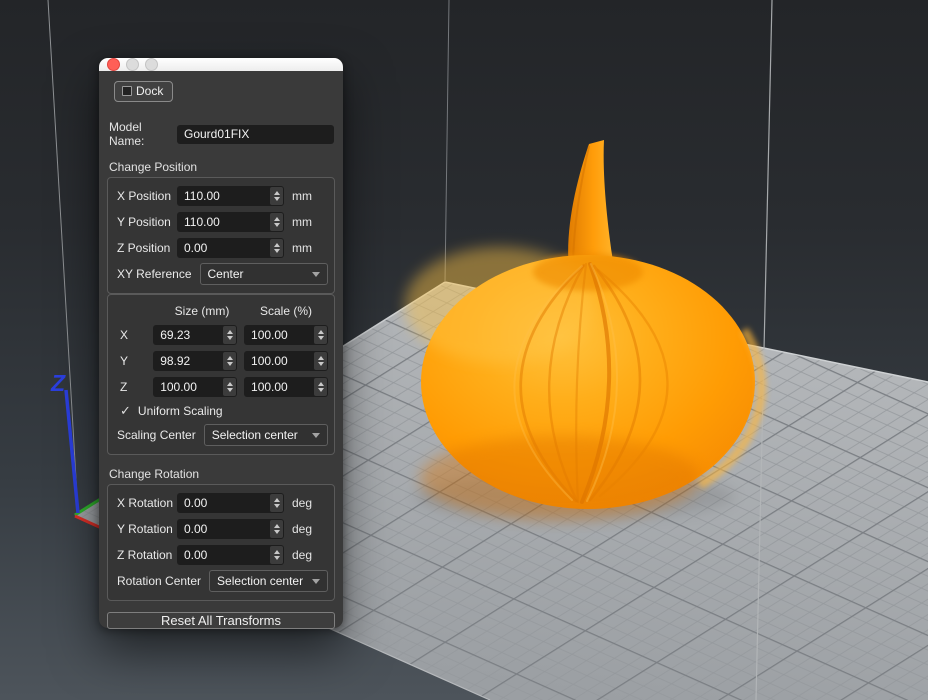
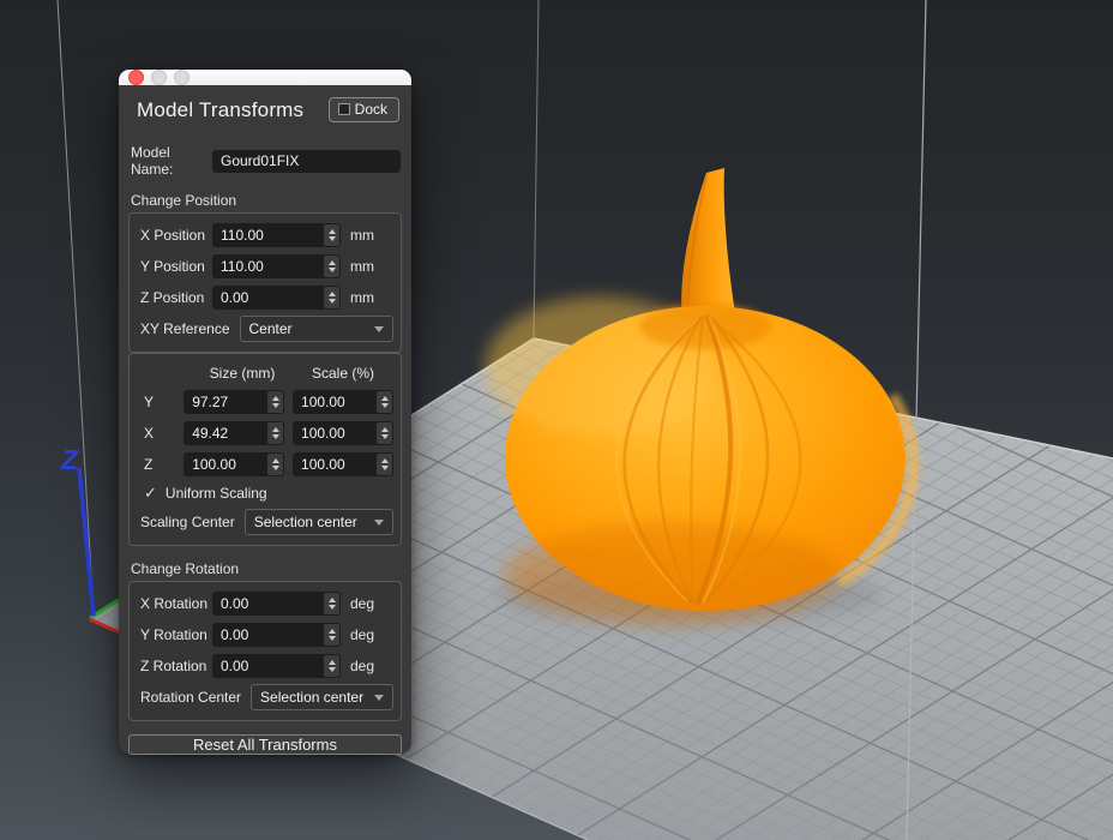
  Z
+ Model Transforms
  Dock
  Model Name:
  Gourd01FIX
  Change Position
  X Position
  110.00
  mm
  Y Position
  110.00
  mm
  Z Position
  0.00
  mm
  XY Reference
  Center
  Size (mm)
  Scale (%)
- X
+ Y
- 69.23
+ 97.27
  100.00
- Y
+ X
- 98.92
+ 49.42
  100.00
  Z
  100.00
  100.00
  ✓
  Uniform Scaling
  Scaling Center
  Selection center
  Change Rotation
  X Rotation
  0.00
  deg
  Y Rotation
  0.00
  deg
  Z Rotation
  0.00
  deg
  Rotation Center
  Selection center
  Reset All Transforms
